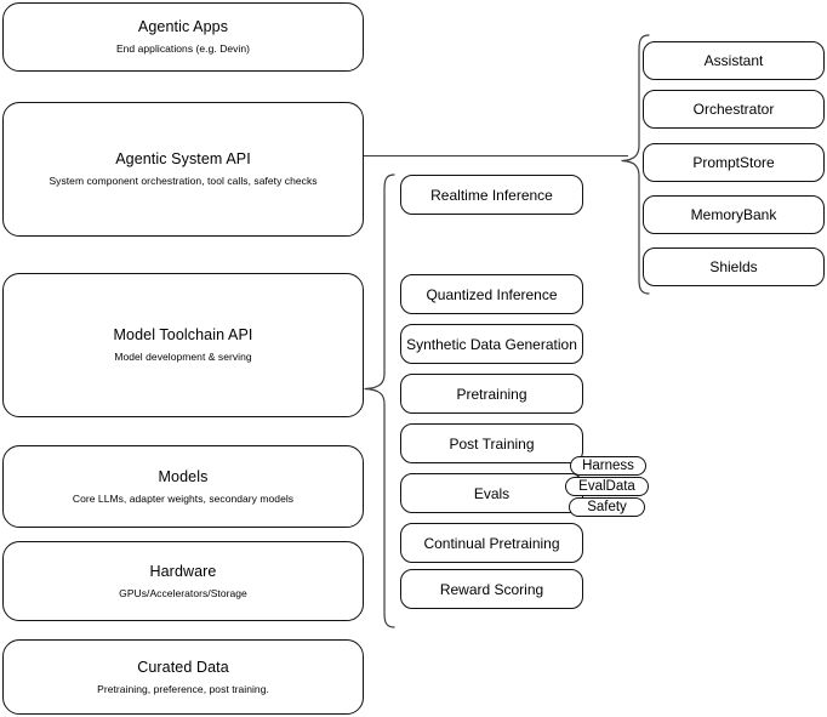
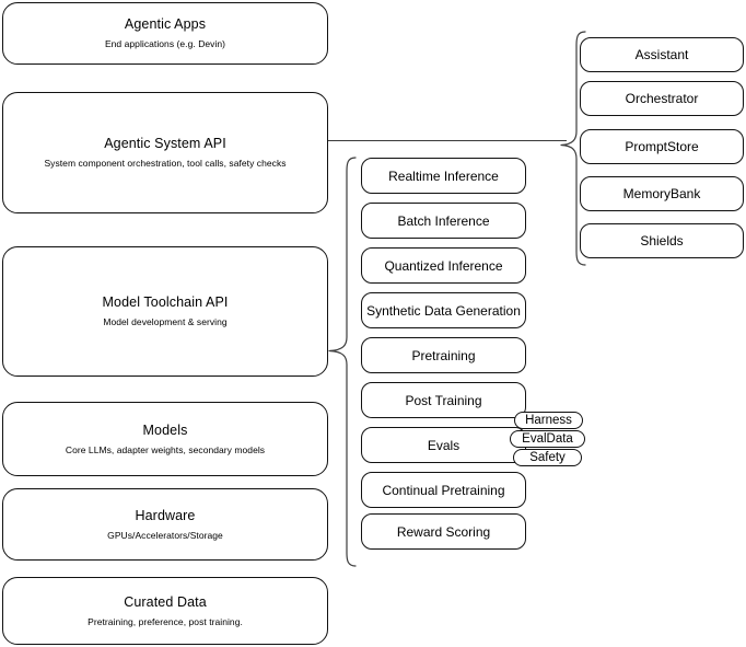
  Agentic Apps
  End applications (e.g. Devin)
  Agentic System API
  System component orchestration, tool calls, safety checks
  Model Toolchain API
  Model development & serving
  Models
  Core LLMs, adapter weights, secondary models
  Hardware
  GPUs/Accelerators/Storage
  Curated Data
  Pretraining, preference, post training.
  Realtime Inference
+ Batch Inference
  Quantized Inference
  Synthetic Data Generation
  Pretraining
  Post Training
  Evals
  Continual Pretraining
  Reward Scoring
  Harness
  EvalData
  Safety
  Assistant
  Orchestrator
  PromptStore
  MemoryBank
  Shields
